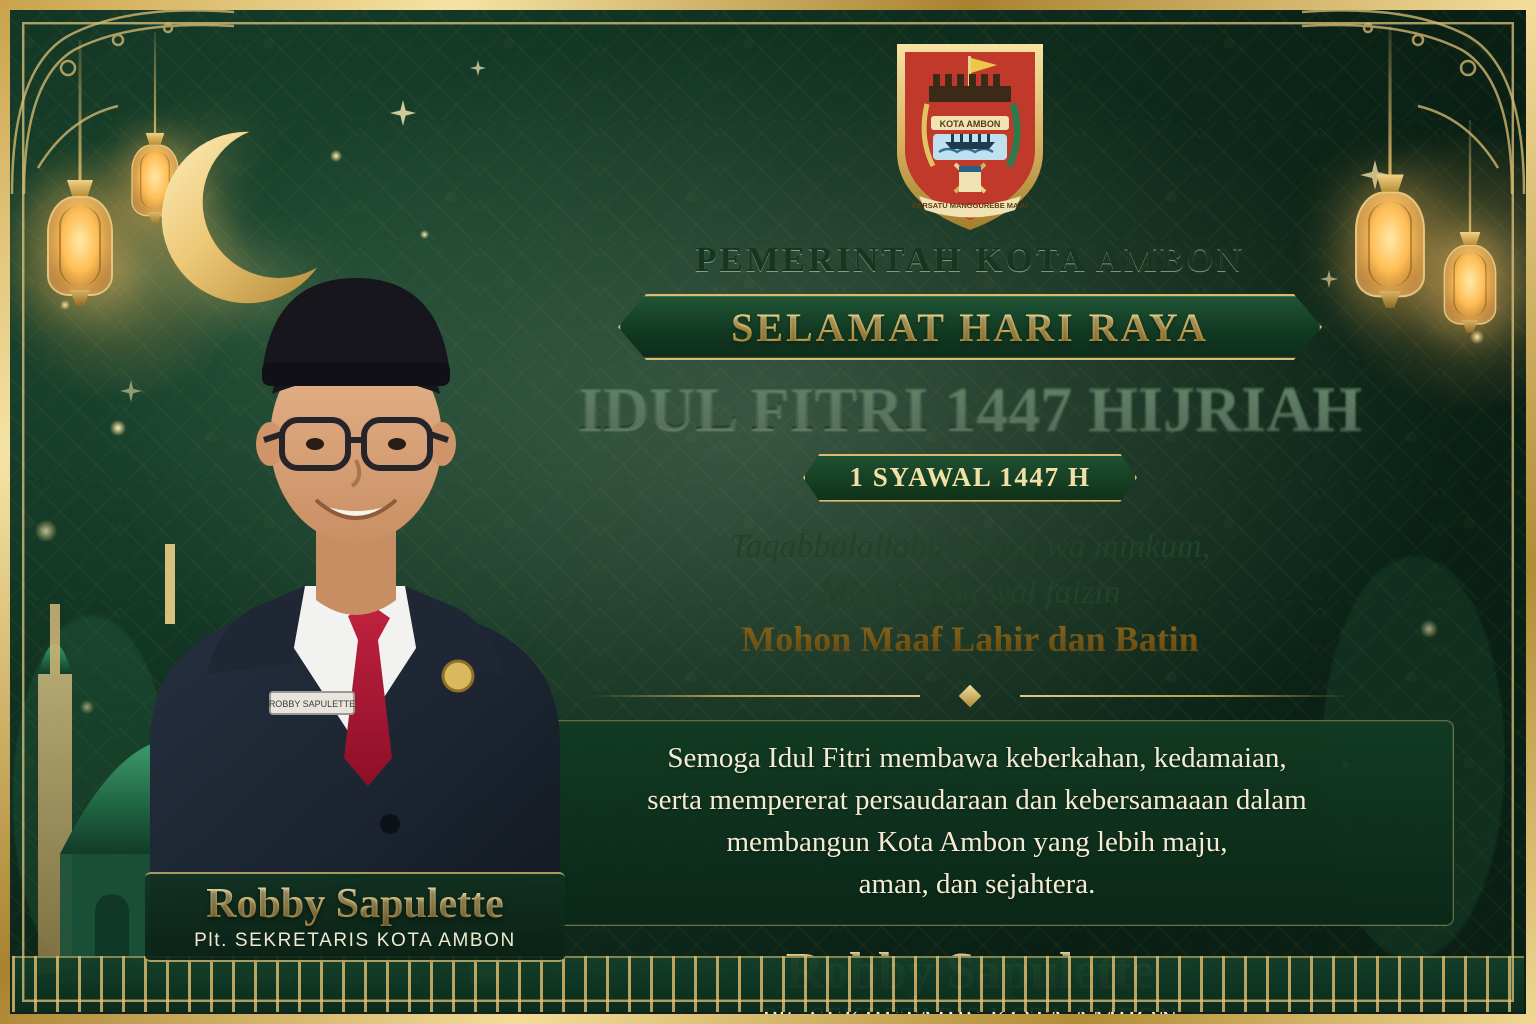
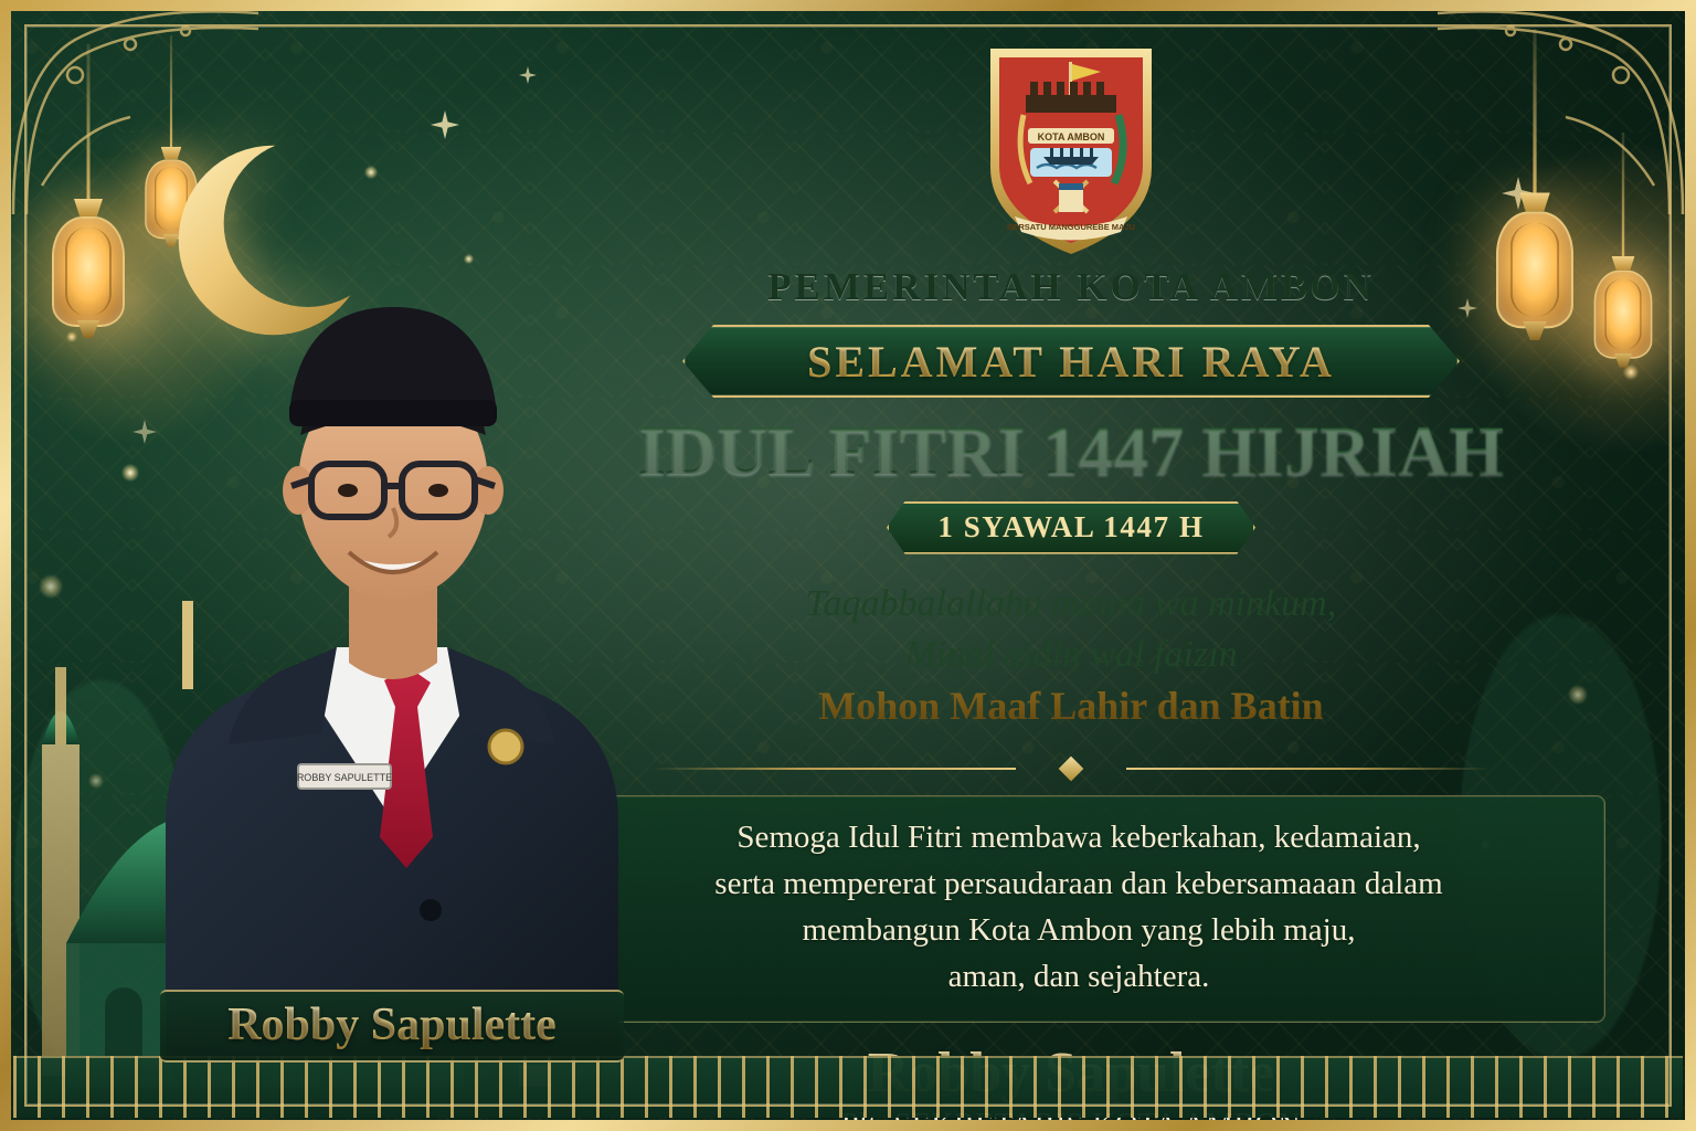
  Robby Sapulette
- Plt. SEKRETARIS KOTA AMBON
